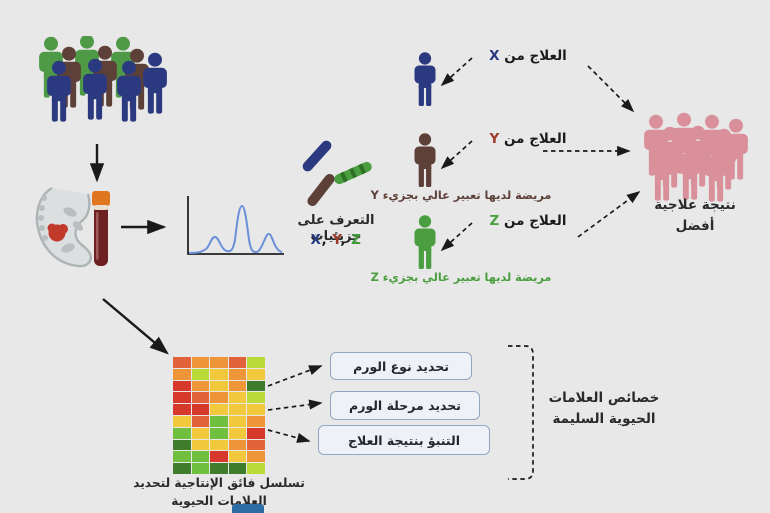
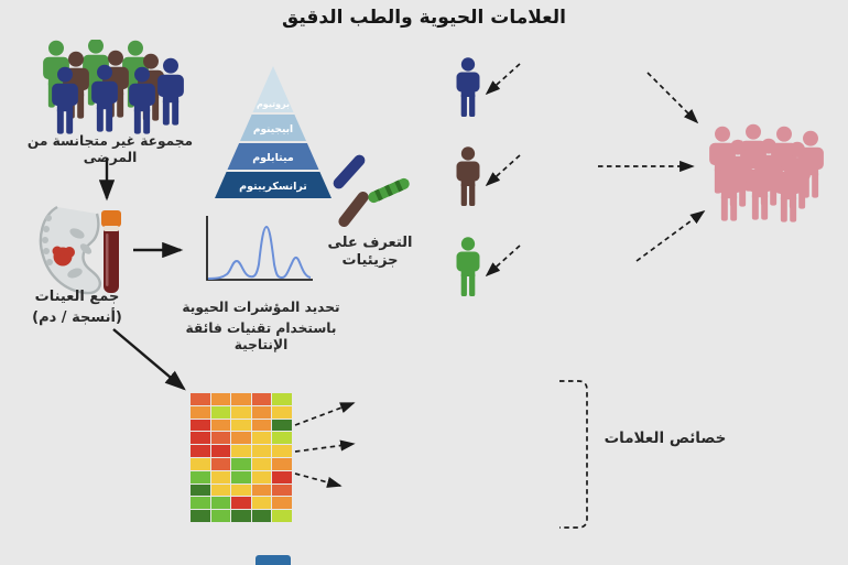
+ العلامات الحيوية والطب الدقيق
+ مجموعة غير متجانسة من المرضى
+ جمع العينات
+ (أنسجة / دم)
+ بروتيوم
+ ابيجينوم
+ ميتابلوم
+ ترانسكريبتوم
+ تحديد المؤشرات الحيوية
+ باستخدام تقنيات فائقة الإنتاجية
  التعرف على جزيئيات
- X, Y, Z
- العلاج من X
- مريضة لديها تعبير عالي بجزيء Y
- العلاج من Y
- مريضة لديها تعبير عالي بجزيء Z
- العلاج من Z
- نتيجة علاجية
- أفضل
- تسلسل فائق الإنتاجية لتحديد
- العلامات الحيوية
- تحديد نوع الورم
- تحديد مرحلة الورم
- التنبؤ بنتيجة العلاج
  خصائص العلامات
- الحيوية السليمة
